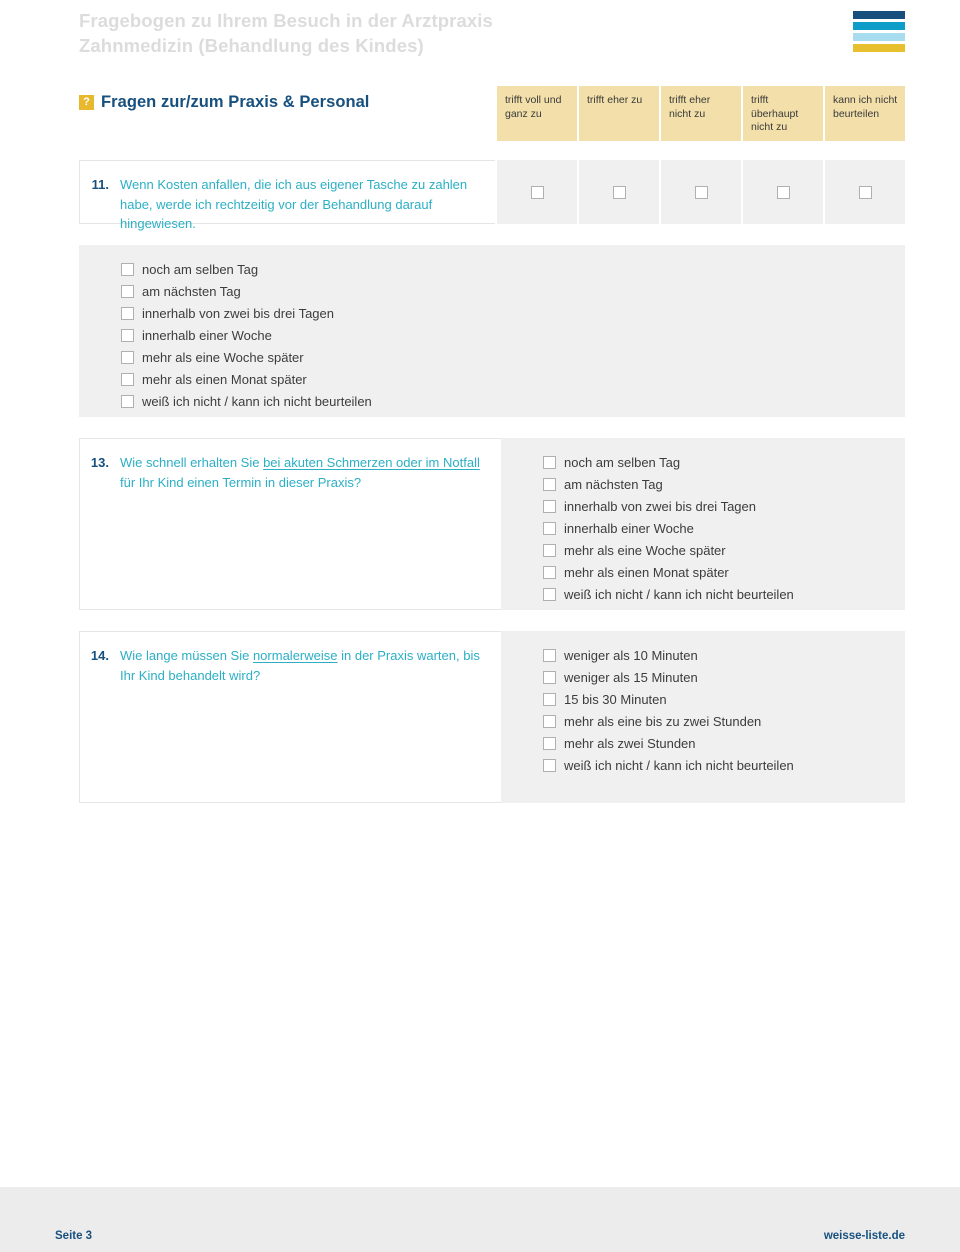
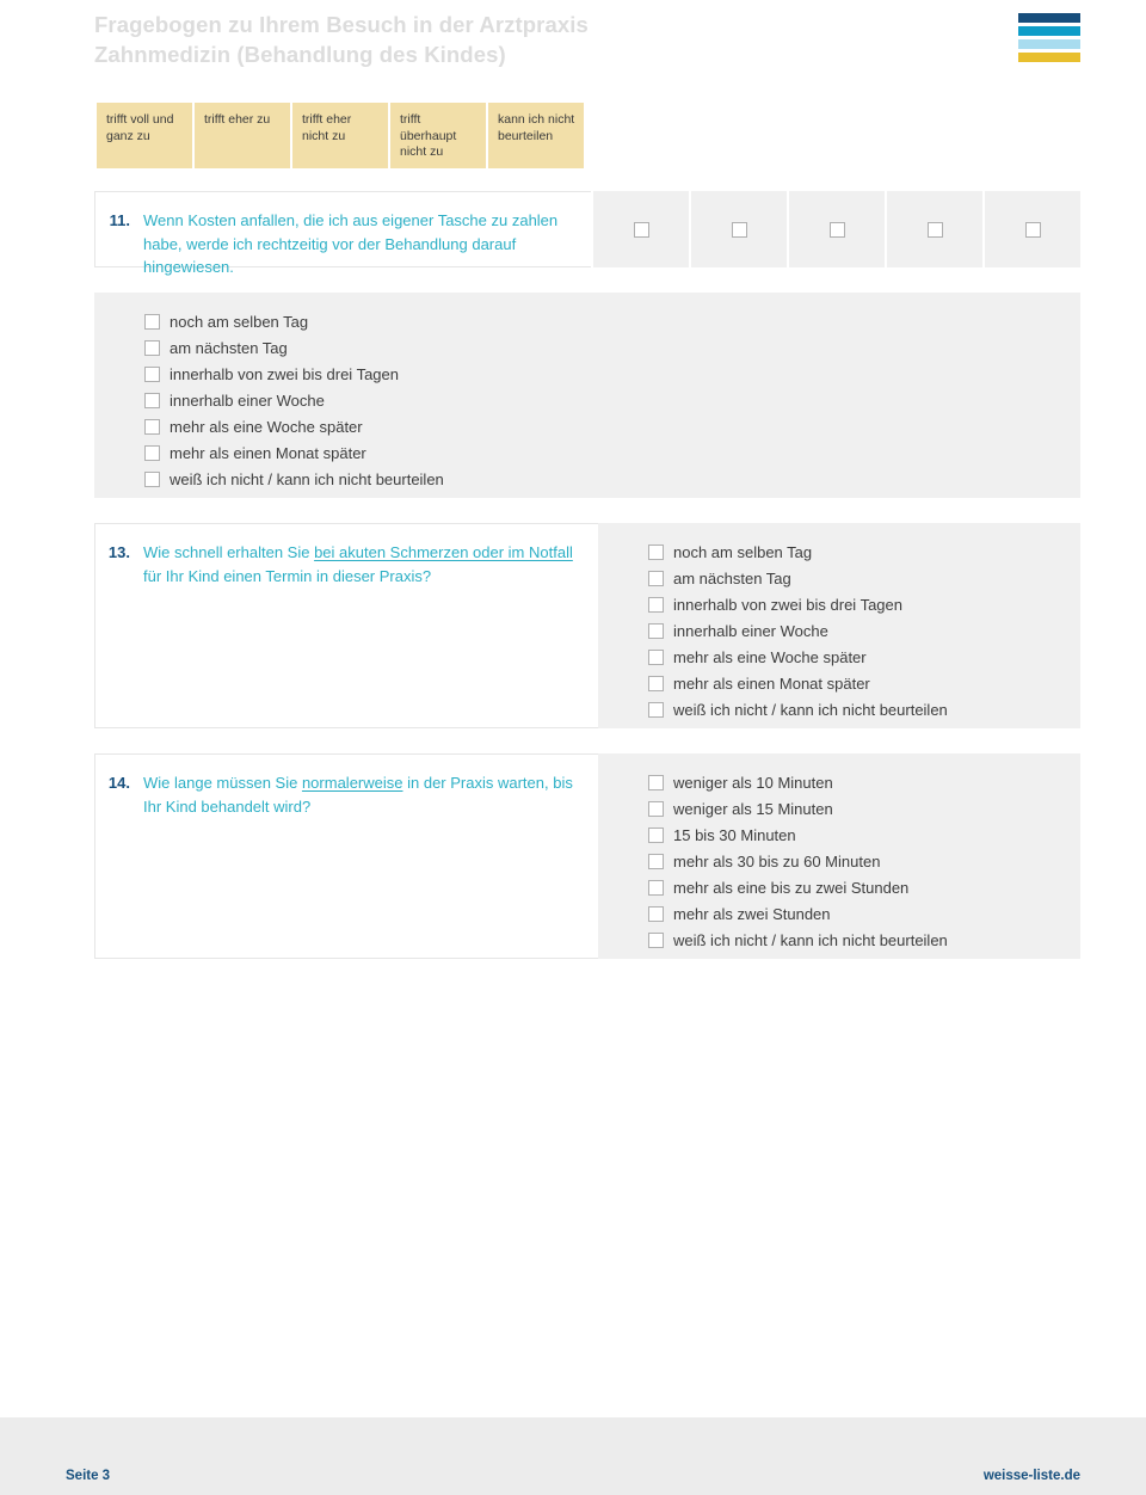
  Fragebogen zu Ihrem Besuch in der Arztpraxis
  Zahnmedizin (Behandlung des Kindes)
- ?
- Fragen zur/zum Praxis & Personal
  trifft voll und ganz zu
  trifft eher zu
  trifft eher nicht zu
  trifft überhaupt nicht zu
  kann ich nicht beurteilen
  11.
  Wenn Kosten anfallen, die ich aus eigener Tasche zu zahlen habe, werde ich rechtzeitig vor der Behandlung darauf hingewiesen.
  noch am selben Tag
  am nächsten Tag
  innerhalb von zwei bis drei Tagen
  innerhalb einer Woche
  mehr als eine Woche später
  mehr als einen Monat später
  weiß ich nicht / kann ich nicht beurteilen
  13.
  Wie schnell erhalten Sie bei akuten Schmerzen oder im Notfall für Ihr Kind einen Termin in dieser Praxis?
  noch am selben Tag
  am nächsten Tag
  innerhalb von zwei bis drei Tagen
  innerhalb einer Woche
  mehr als eine Woche später
  mehr als einen Monat später
  weiß ich nicht / kann ich nicht beurteilen
  14.
  Wie lange müssen Sie normalerweise in der Praxis warten, bis Ihr Kind behandelt wird?
  weniger als 10 Minuten
  weniger als 15 Minuten
  15 bis 30 Minuten
+ mehr als 30 bis zu 60 Minuten
  mehr als eine bis zu zwei Stunden
  mehr als zwei Stunden
  weiß ich nicht / kann ich nicht beurteilen
  Seite 3
  weisse-liste.de
